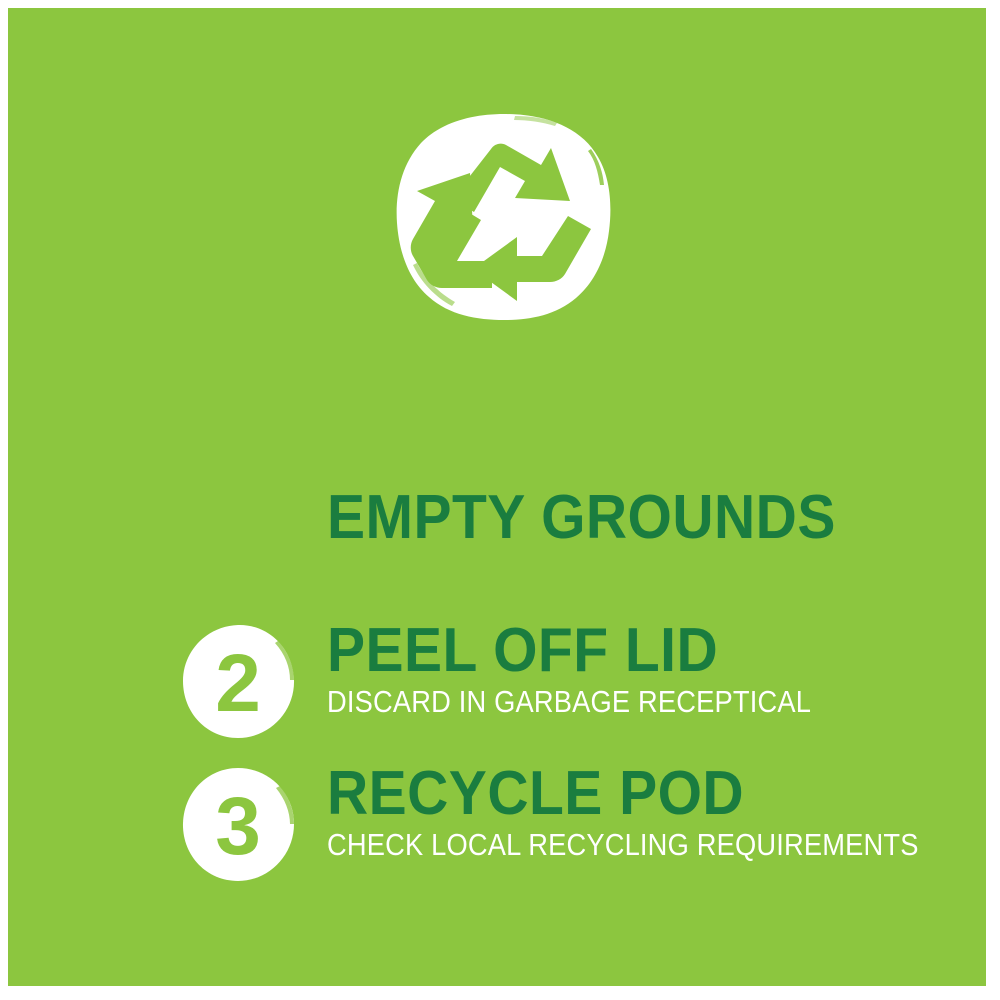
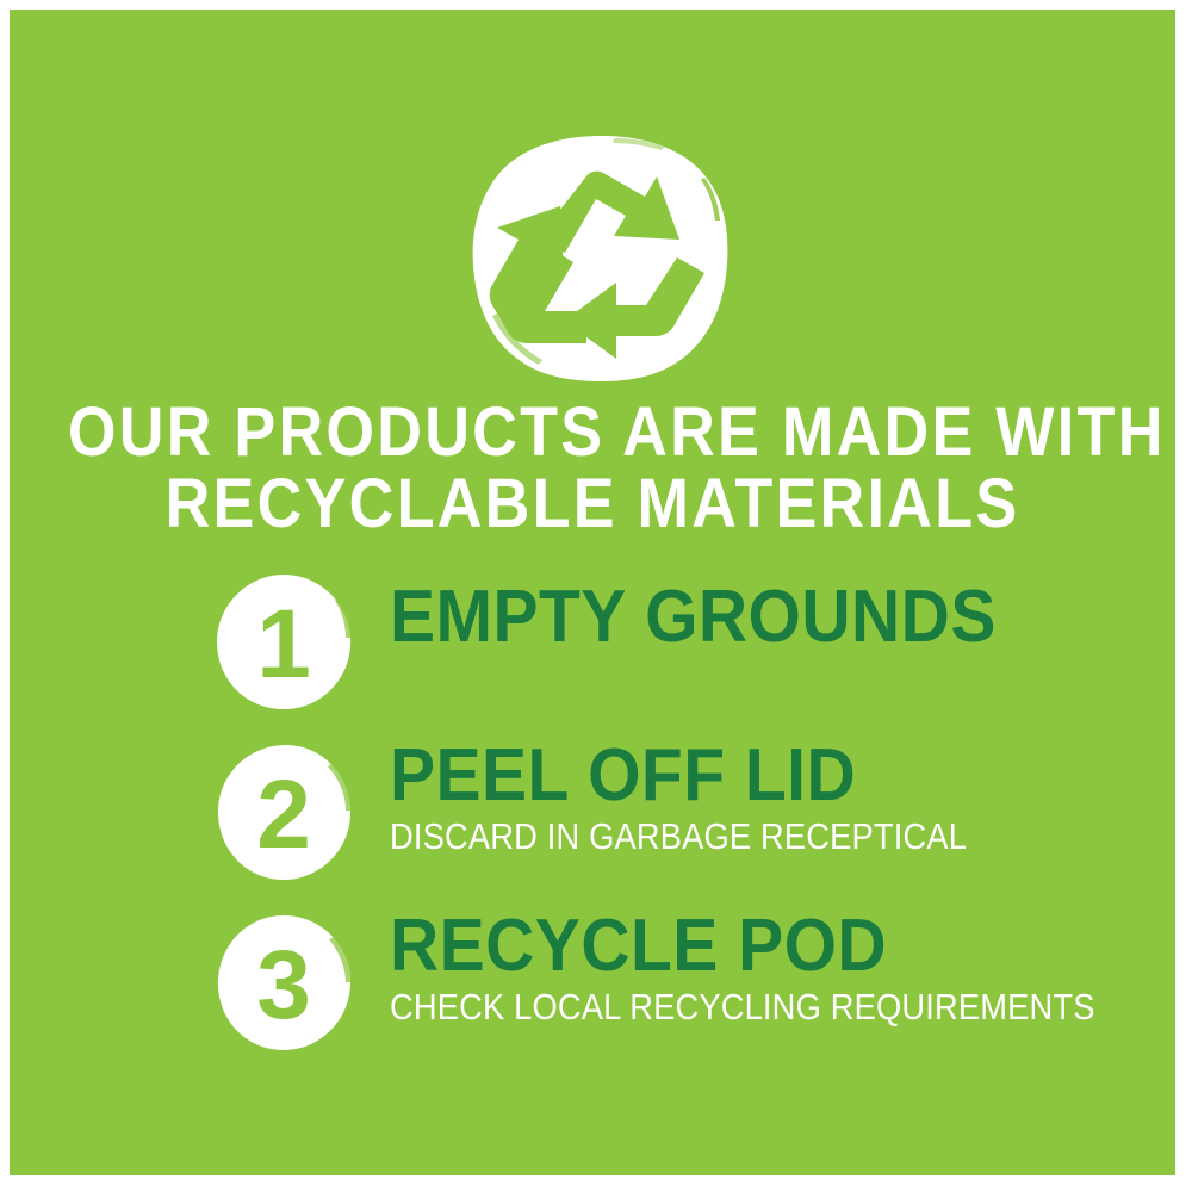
+ OUR PRODUCTS ARE MADE WITH
+ RECYCLABLE MATERIALS
+ 1
  EMPTY GROUNDS
  2
  PEEL OFF LID
  DISCARD IN GARBAGE RECEPTICAL
  3
  RECYCLE POD
  CHECK LOCAL RECYCLING REQUIREMENTS
